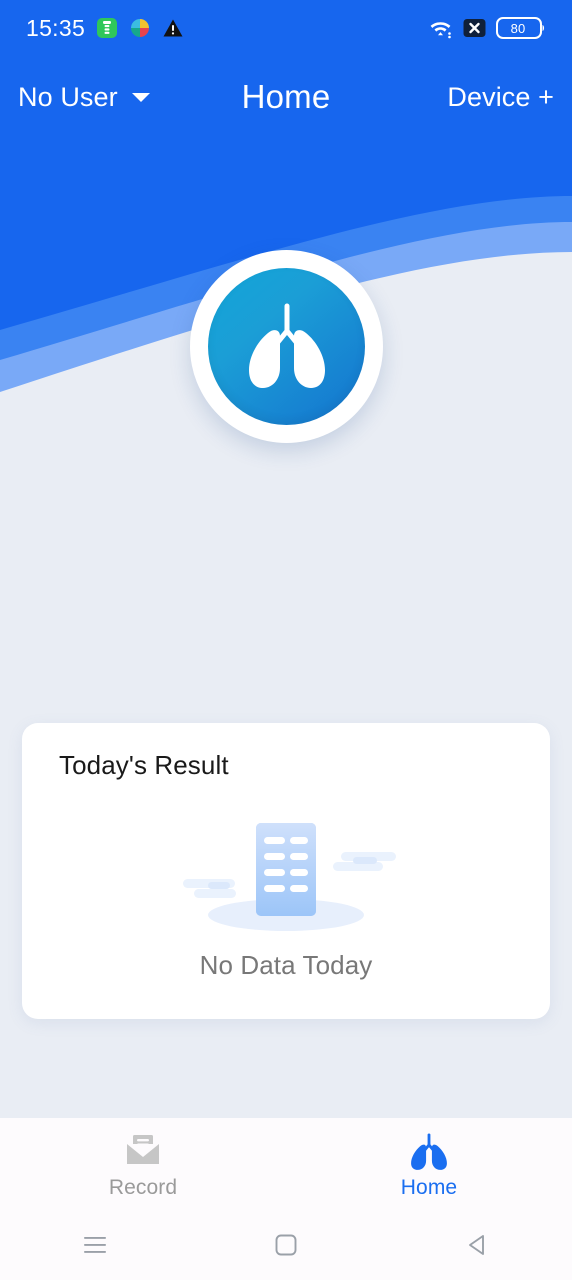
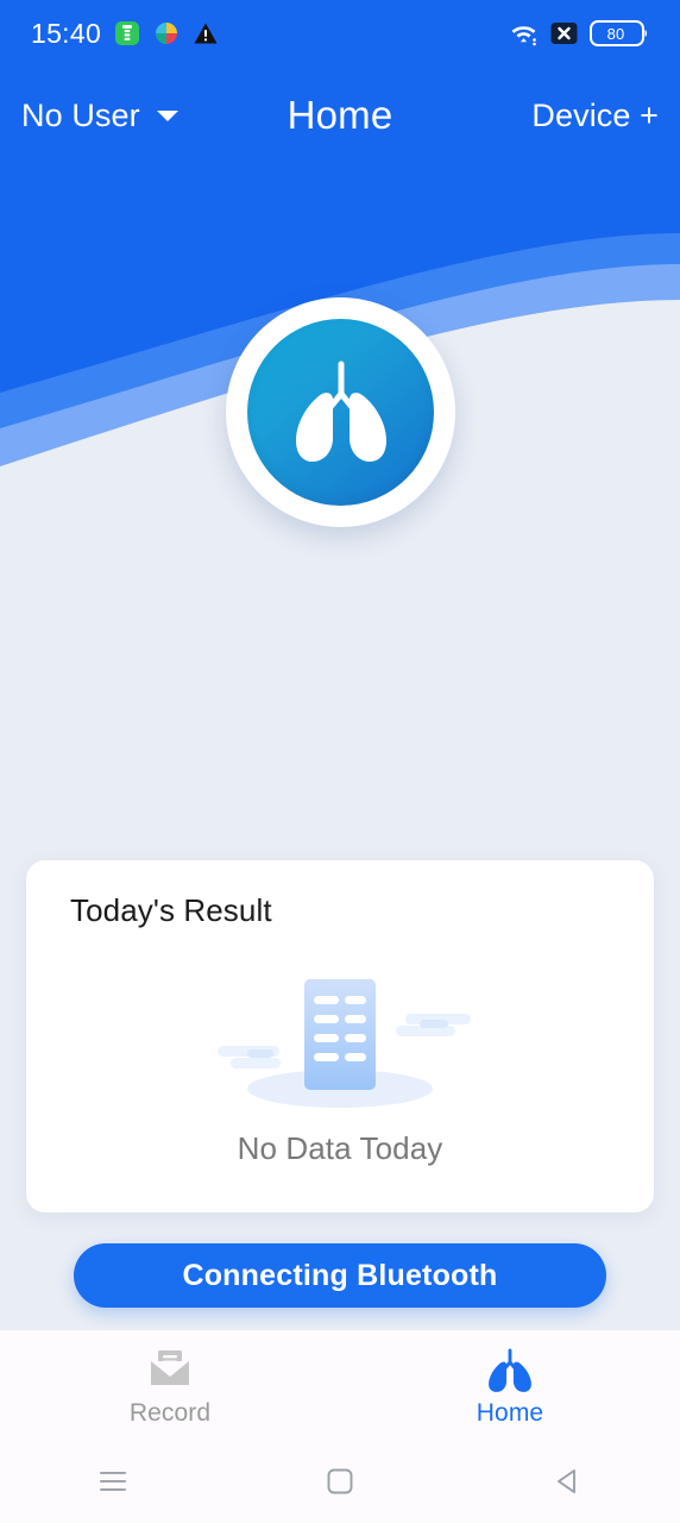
- 15:35
+ 15:40
  80
  No User
  Home
  Device +
  Today's Result
  No Data Today
+ Connecting Bluetooth
  Record
  Home
